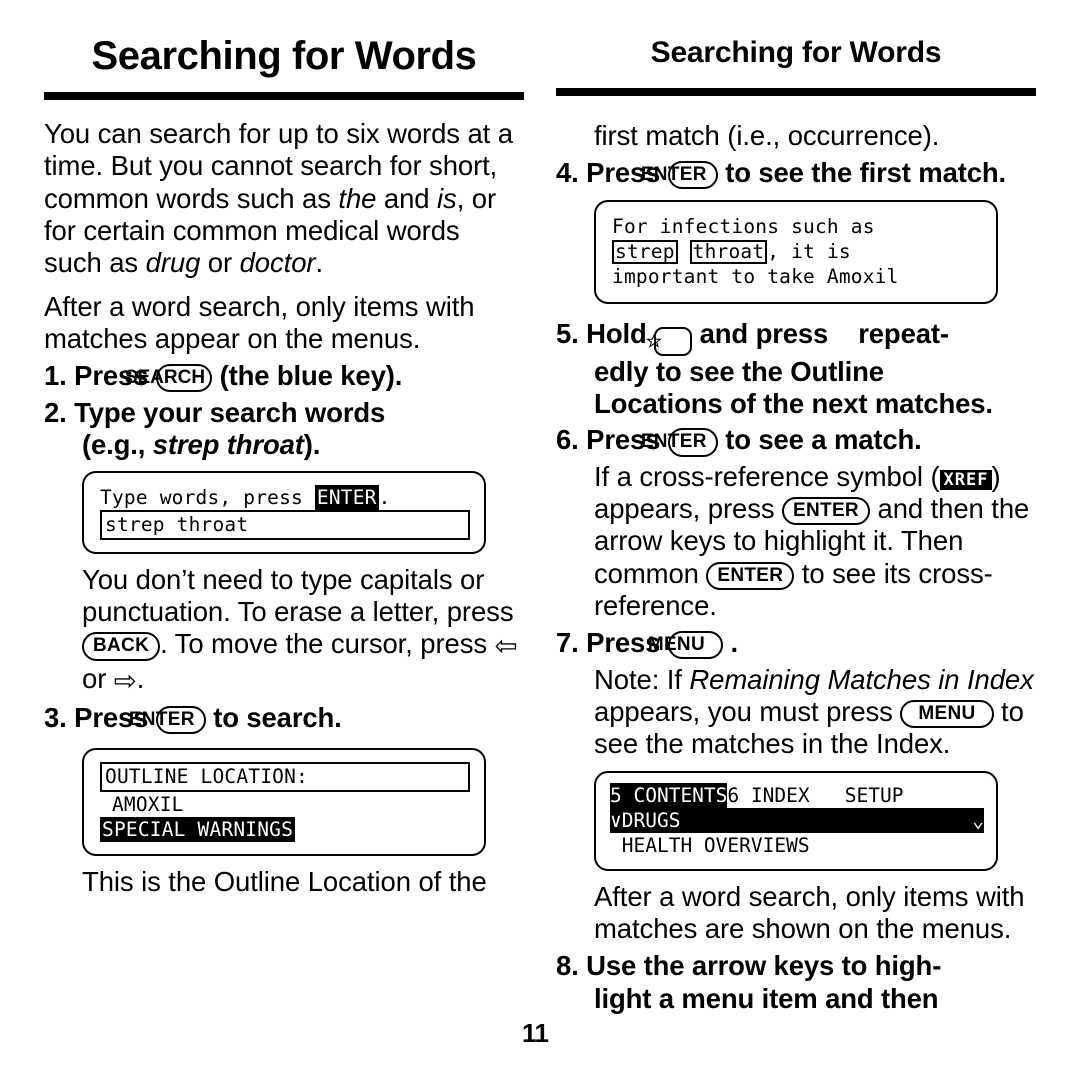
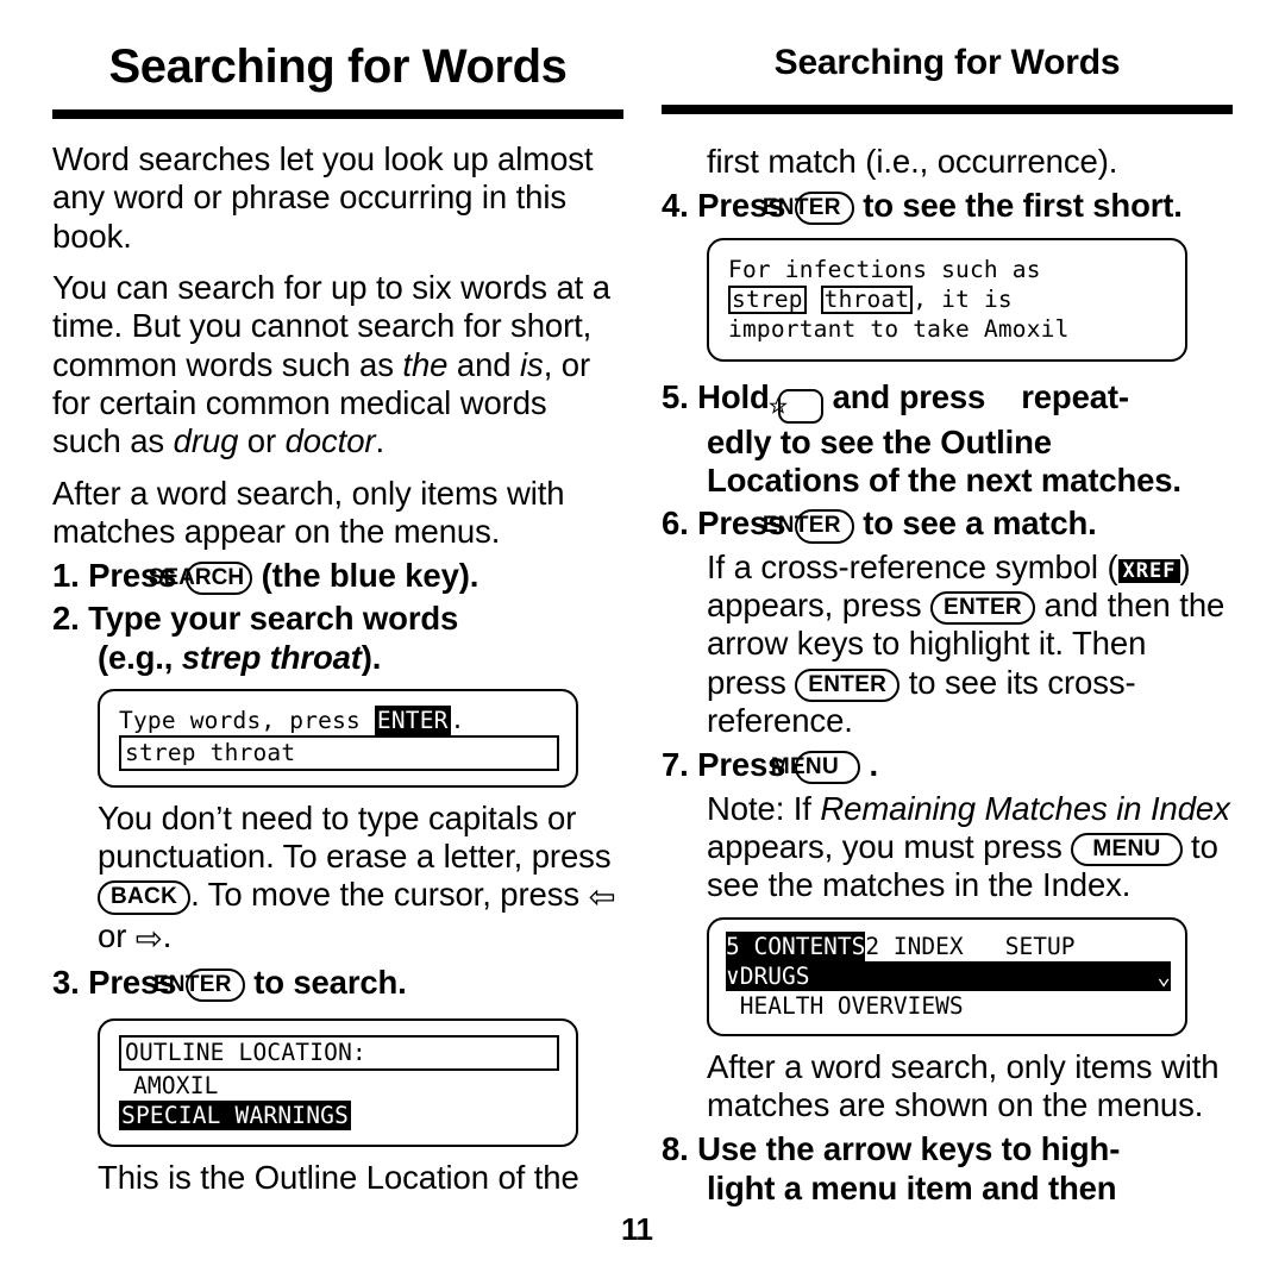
  Searching for Words
+ Word searches let you look up almost any word or phrase occurring in this book.
  You can search for up to six words at a time. But you cannot search for short, common words such as the and is, or for certain common medical words such as drug or doctor.
  After a word search, only items with matches appear on the menus.
  1. Press SEARCH (the blue key).
  2. Type your search words
  (e.g., strep throat).
  Type words, press ENTER.
  strep throat
  You don’t need to type capitals or punctuation. To erase a letter, press BACK . To move the cursor, press ⇦ or ⇨.
  3. Press ENTER to search.
  OUTLINE LOCATION:
  AMOXIL
  SPECIAL WARNINGS
  This is the Outline Location of the
  Searching for Words
  first match (i.e., occurrence).
- 4. Press ENTER to see the first match.
+ 4. Press ENTER to see the first short.
  For infections such as
  strep throat , it is
  important to take Amoxil
  5. Hold and press repeat-
  edly to see the Outline
  Locations of the next matches.
  6. Press ENTER to see a match.
- If a cross-reference symbol ( XREF ) appears, press ENTER and then the arrow keys to highlight it. Then common ENTER to see its cross-reference.
+ If a cross-reference symbol ( XREF ) appears, press ENTER and then the arrow keys to highlight it. Then press ENTER to see its cross-reference.
  7. Press MENU .
  Note: If Remaining Matches in Index appears, you must press MENU to see the matches in the Index.
  5 CONTENTS
- 6 INDEX SETUP
+ 2 INDEX SETUP
  ∨DRUGS
  ⌄
  HEALTH OVERVIEWS
  After a word search, only items with matches are shown on the menus.
  8. Use the arrow keys to high-
  light a menu item and then
  11
